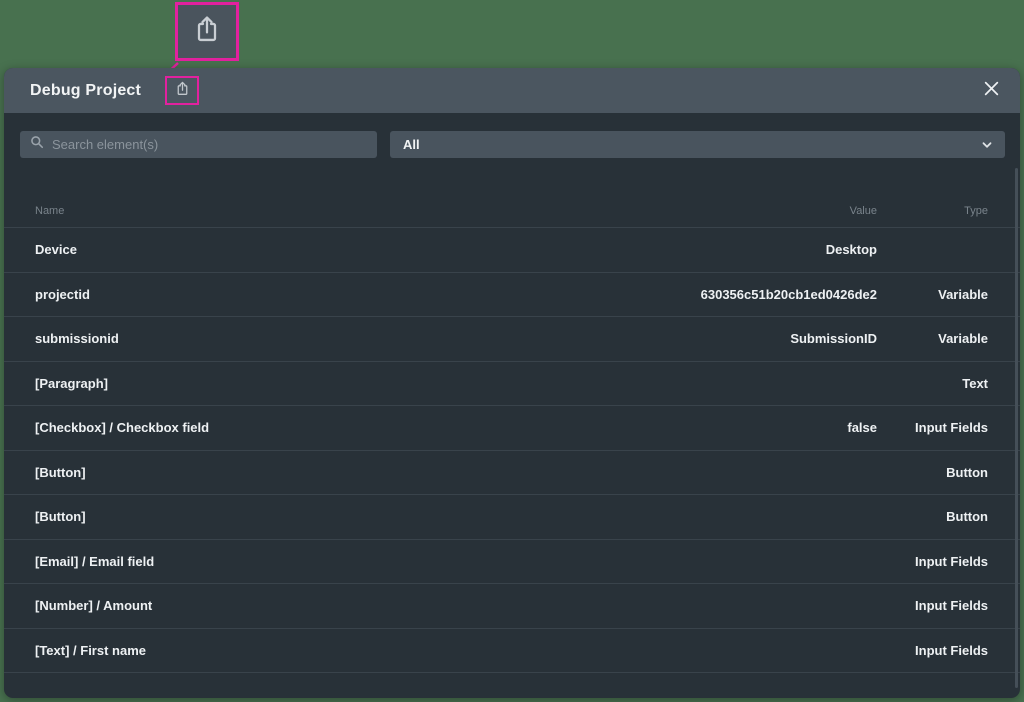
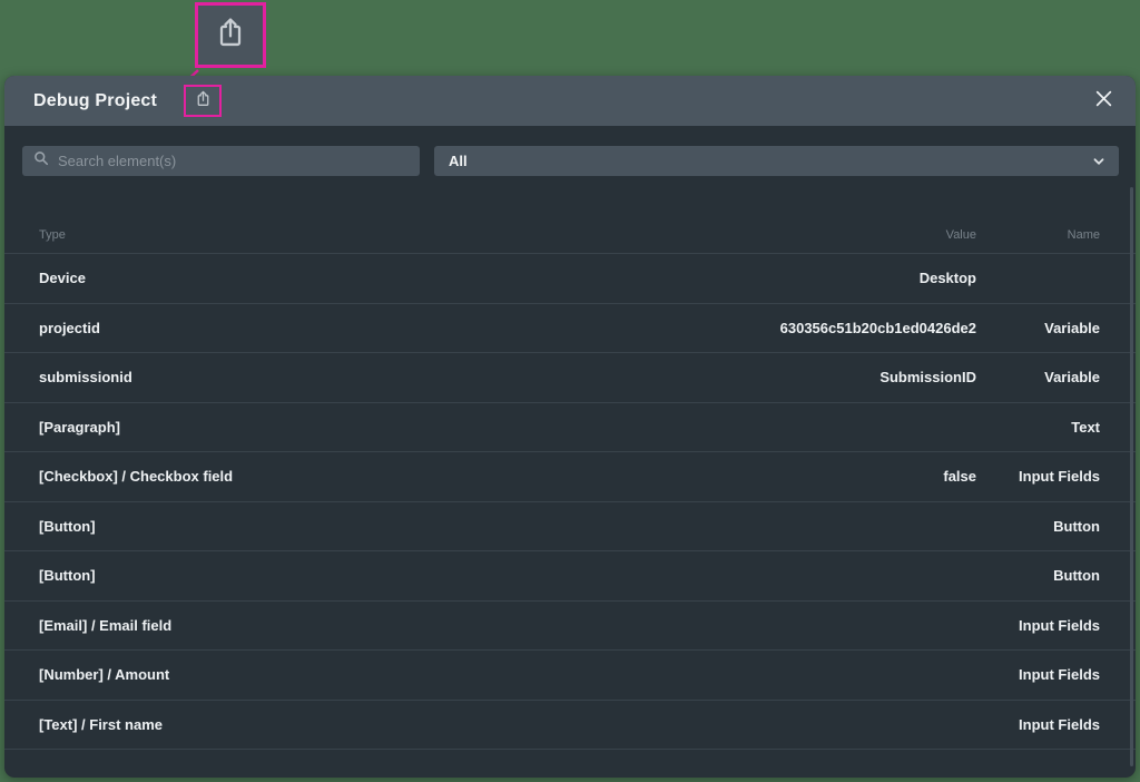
  Debug Project
  Search element(s)
  All
- Name
+ Type
  Value
- Type
+ Name
  Device
  Desktop
  projectid
  630356c51b20cb1ed0426de2
  Variable
  submissionid
  SubmissionID
  Variable
  [Paragraph]
  Text
  [Checkbox] / Checkbox field
  false
  Input Fields
  [Button]
  Button
  [Button]
  Button
  [Email] / Email field
  Input Fields
  [Number] / Amount
  Input Fields
  [Text] / First name
  Input Fields
